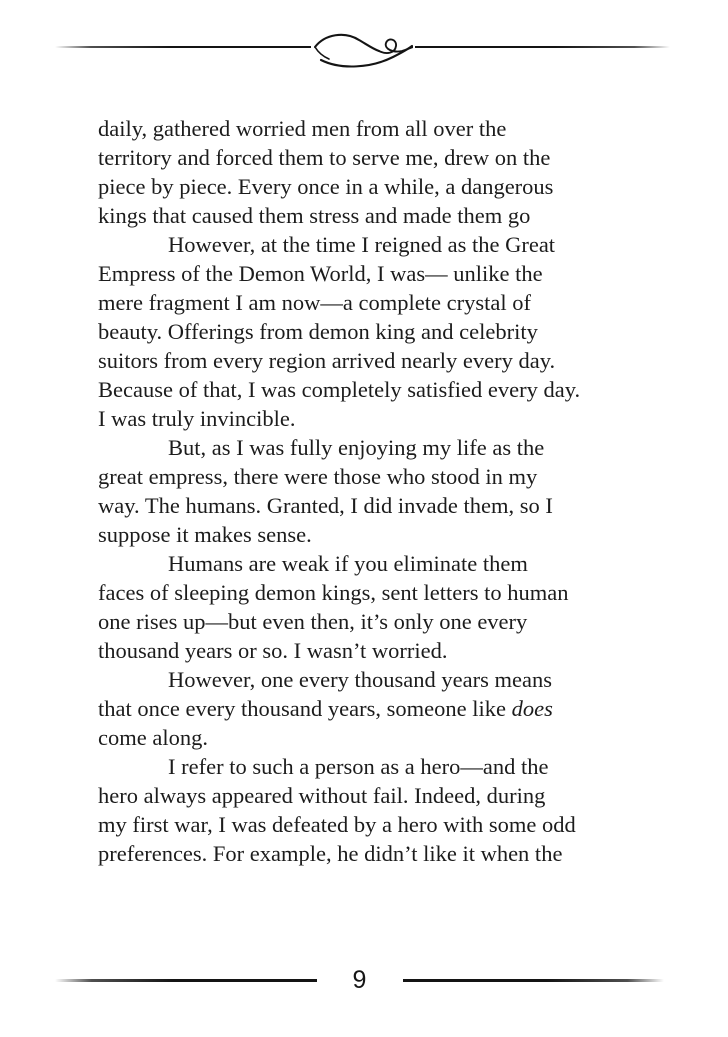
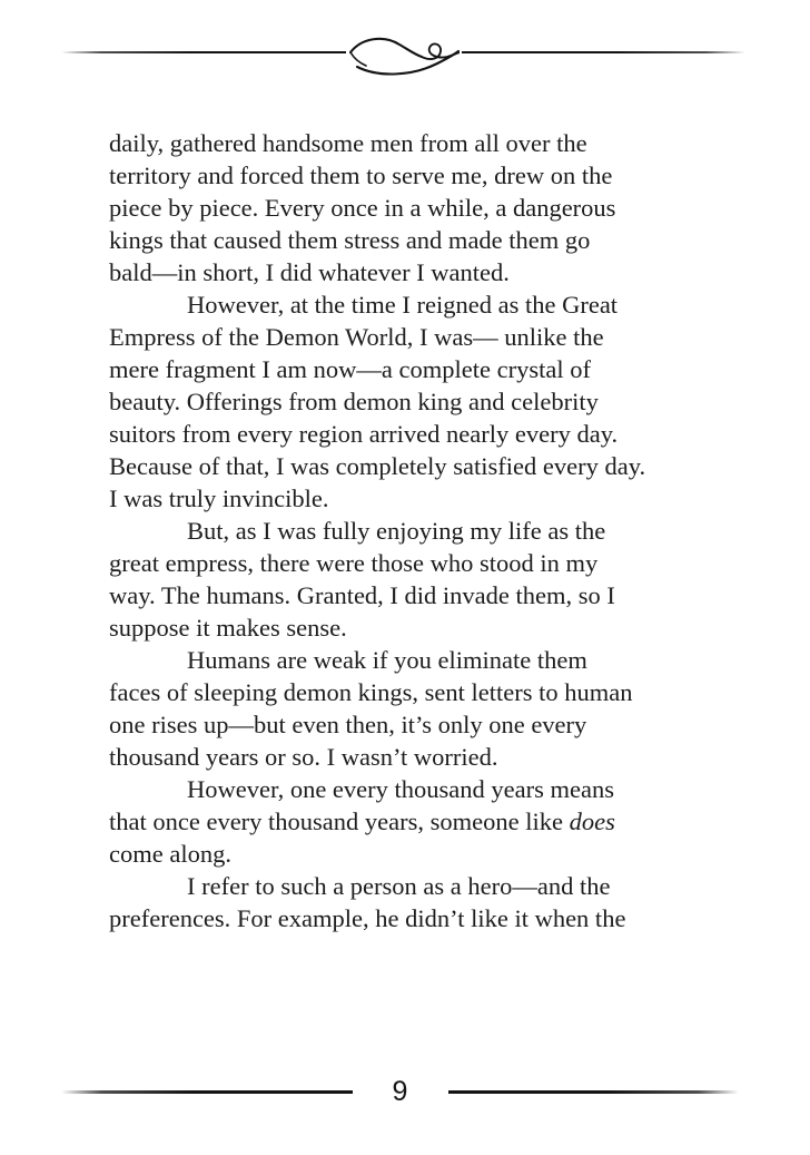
- daily, gathered worried men from all over the
+ daily, gathered handsome men from all over the
  territory and forced them to serve me, drew on the
  piece by piece. Every once in a while, a dangerous
  kings that caused them stress and made them go
+ bald—in short, I did whatever I wanted.
  However, at the time I reigned as the Great
  Empress of the Demon World, I was— unlike the
  mere fragment I am now—a complete crystal of
  beauty. Offerings from demon king and celebrity
  suitors from every region arrived nearly every day.
  Because of that, I was completely satisfied every day.
  I was truly invincible.
  But, as I was fully enjoying my life as the
  great empress, there were those who stood in my
  way. The humans. Granted, I did invade them, so I
  suppose it makes sense.
  Humans are weak if you eliminate them
  faces of sleeping demon kings, sent letters to human
  one rises up—but even then, it’s only one every
  thousand years or so. I wasn’t worried.
  However, one every thousand years means
  that once every thousand years, someone like does
  come along.
  I refer to such a person as a hero—and the
- hero always appeared without fail. Indeed, during
- my first war, I was defeated by a hero with some odd
  preferences. For example, he didn’t like it when the
  9
